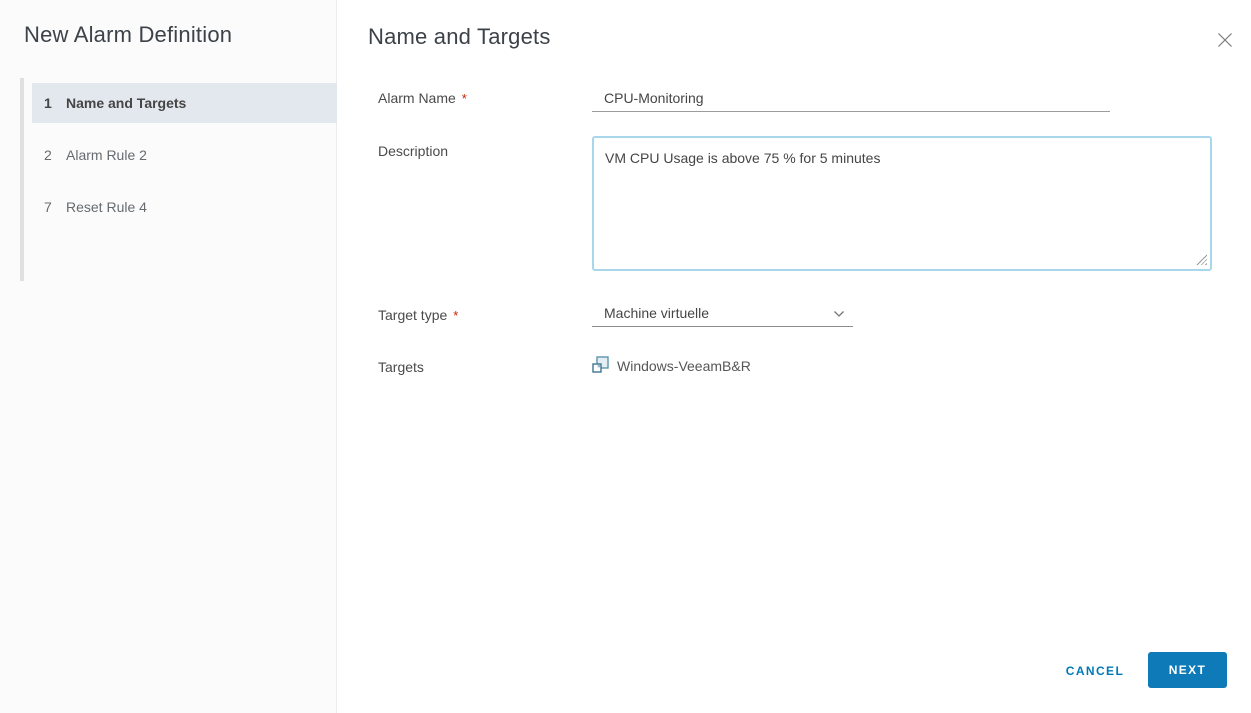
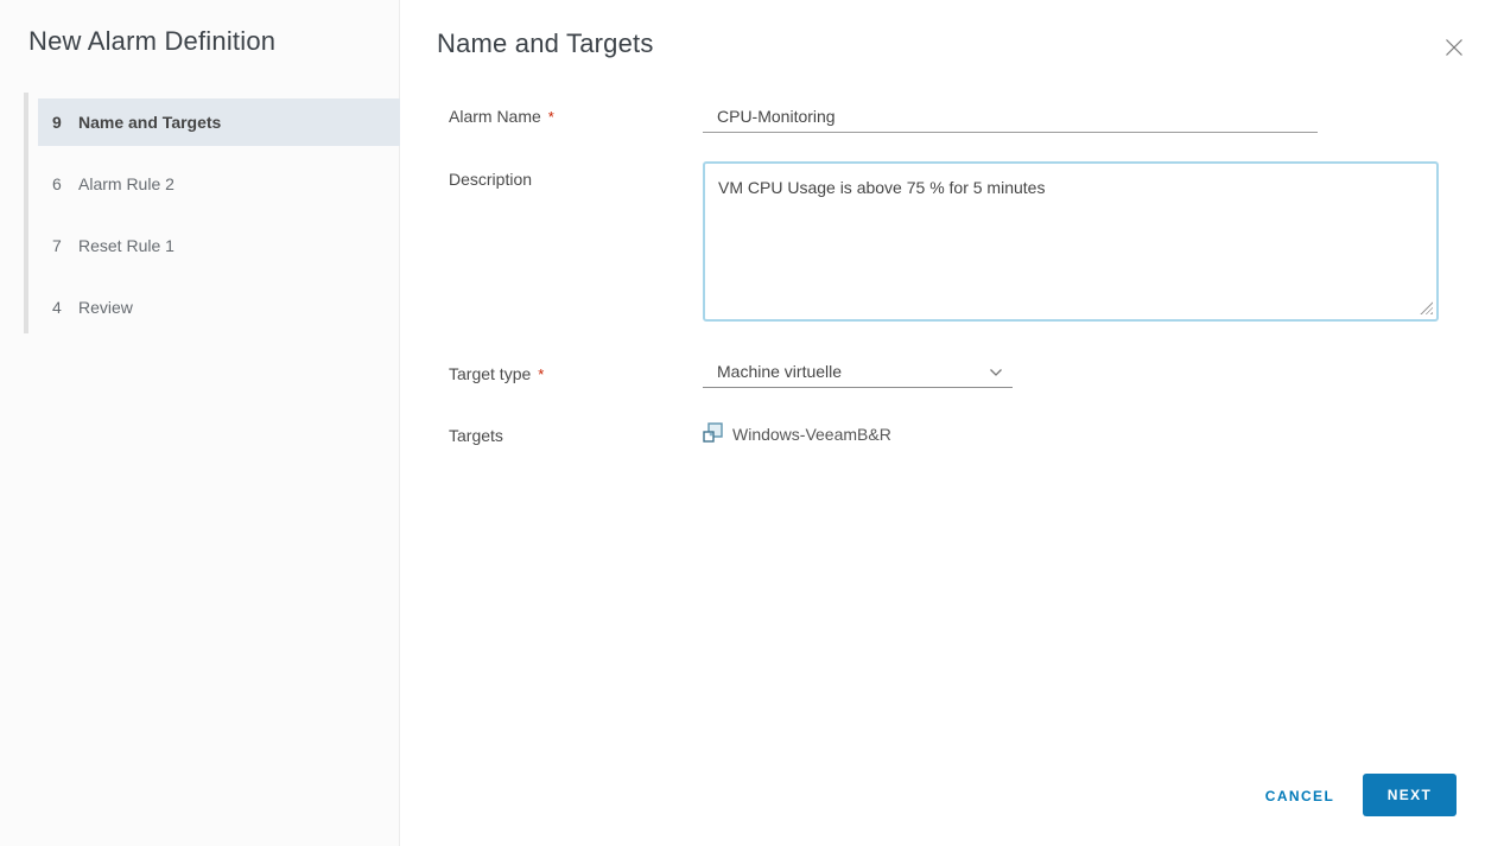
  New Alarm Definition
- 1
+ 9
  Name and Targets
- 2
+ 6
  Alarm Rule 2
  7
- Reset Rule 4
+ Reset Rule 1
+ 4
+ Review
  Name and Targets
  Alarm Name *
  CPU-Monitoring
  Description
  VM CPU Usage is above 75 % for 5 minutes
  Target type *
  Machine virtuelle
  Targets
  Windows-VeeamB&R
  CANCEL
  NEXT
